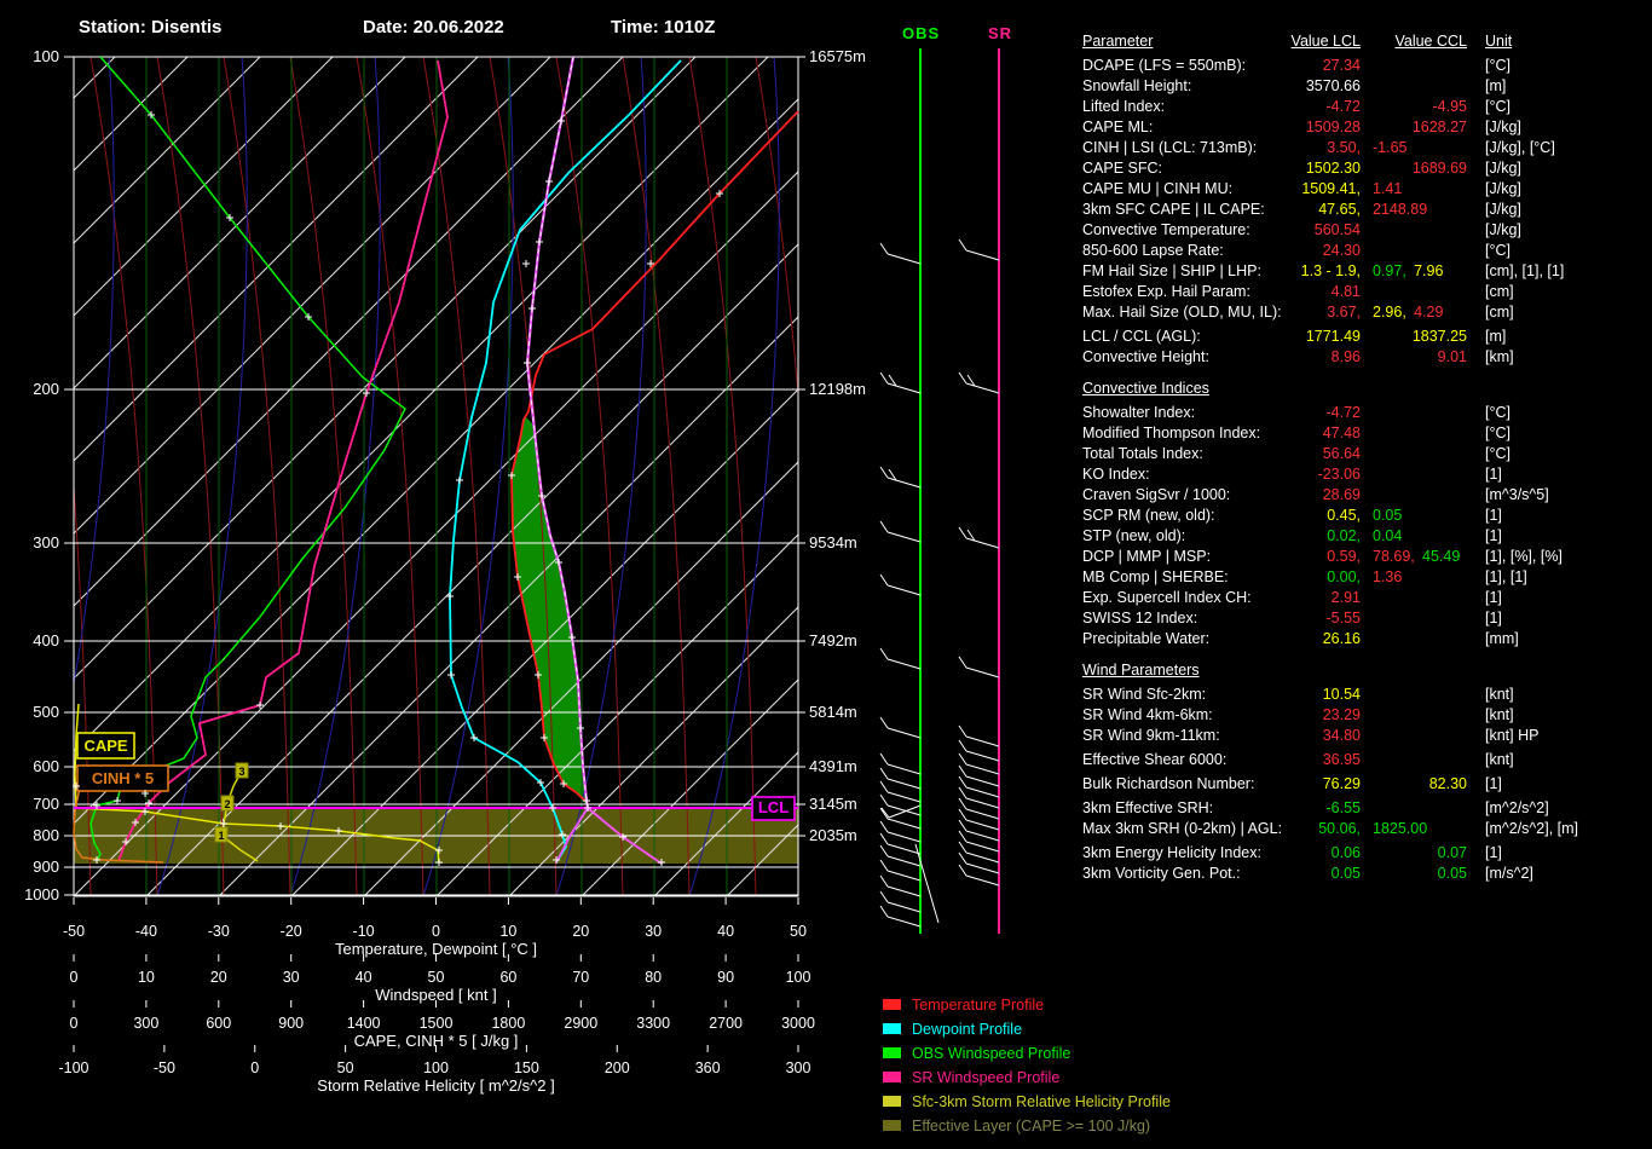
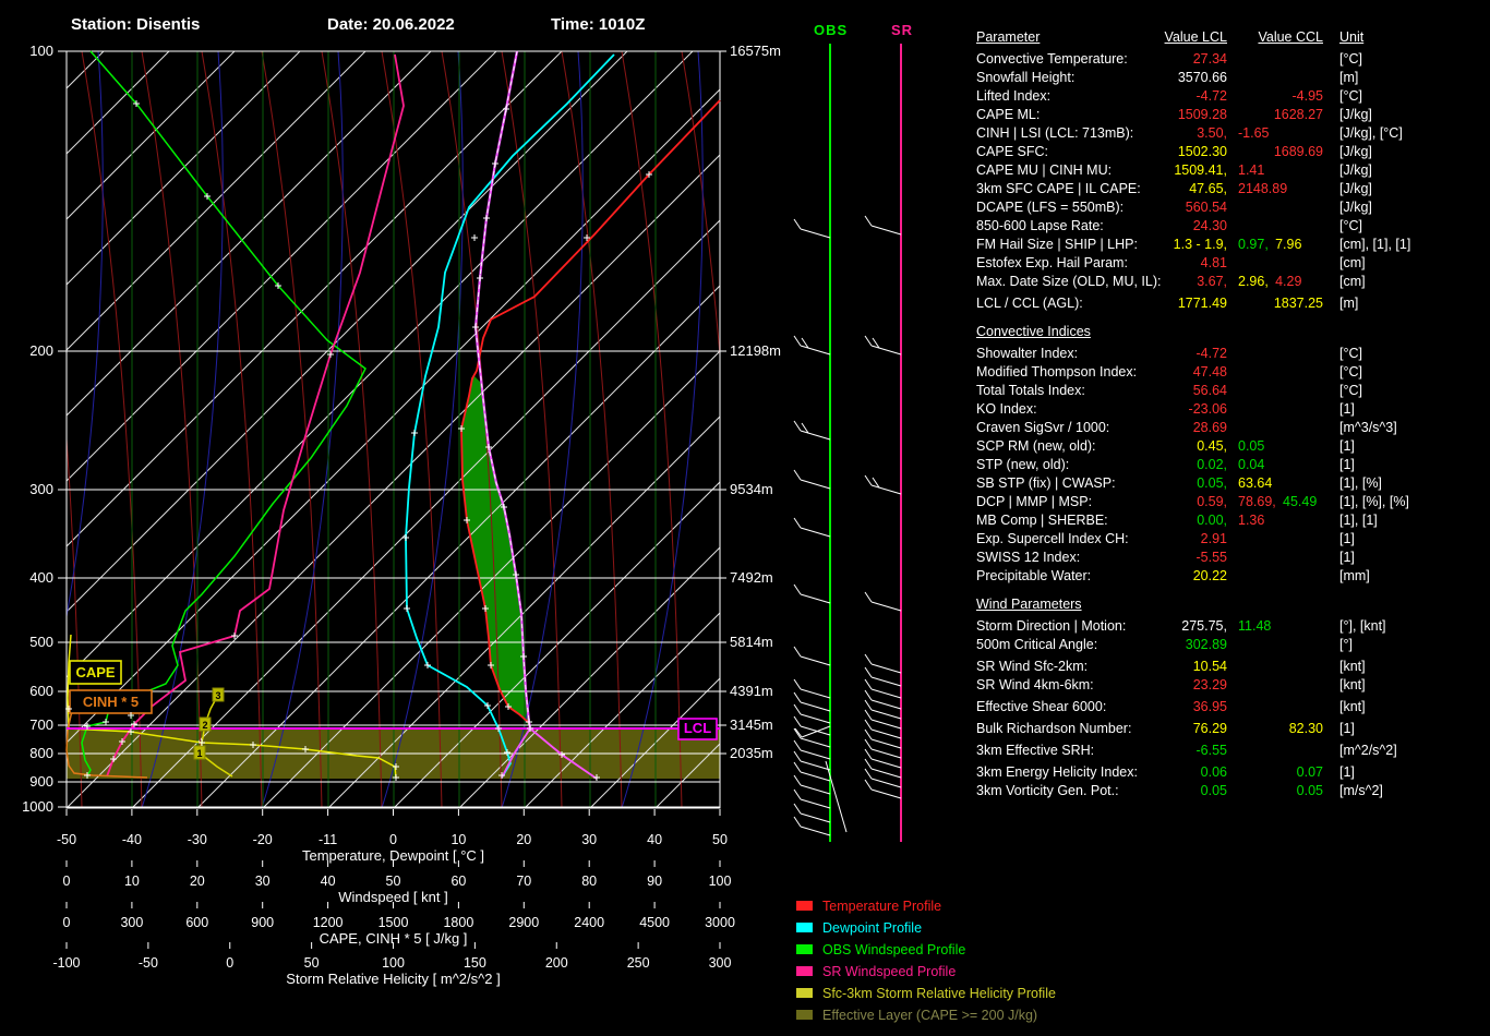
  Station: Disentis
  Date: 20.06.2022
  Time: 1010Z
  OBS
  SR
  100
  200
  300
  400
  500
  600
  700
  800
  900
  1000
  16575m
  12198m
  9534m
  7492m
  5814m
  4391m
  3145m
  2035m
  CAPE
  CINH * 5
  LCL
  1
  2
  3
  -50
  -40
  -30
  -20
- -10
+ -11
  0
  10
  20
  30
  40
  50
  Temperature, Dewpoint [ °C ]
  0
  10
  20
  30
  40
  50
  60
  70
  80
  90
  100
  Windspeed [ knt ]
  0
  300
  600
  900
- 1400
+ 1200
  1500
  1800
  2900
- 3300
+ 2400
- 2700
+ 4500
  3000
  CAPE, CINH * 5 [ J/kg ]
  -100
  -50
  0
  50
  100
  150
  200
- 360
+ 250
  300
  Storm Relative Helicity [ m^2/s^2 ]
  Parameter
  Value LCL
  Value CCL
  Unit
- DCAPE (LFS = 550mB):
+ Convective Temperature:
  27.34
  [°C]
  Snowfall Height:
  3570.66
  [m]
  Lifted Index:
  -4.72
  -4.95
  [°C]
  CAPE ML:
  1509.28
  1628.27
  [J/kg]
  CINH | LSI (LCL: 713mB):
  3.50,
  -1.65
  [J/kg], [°C]
  CAPE SFC:
  1502.30
  1689.69
  [J/kg]
  CAPE MU | CINH MU:
  1509.41,
  1.41
  [J/kg]
  3km SFC CAPE | IL CAPE:
  47.65,
  2148.89
  [J/kg]
- Convective Temperature:
+ DCAPE (LFS = 550mB):
  560.54
  [J/kg]
  850-600 Lapse Rate:
  24.30
  [°C]
  FM Hail Size | SHIP | LHP:
  1.3 - 1.9,
  0.97, 7.96
  [cm], [1], [1]
  Estofex Exp. Hail Param:
  4.81
  [cm]
- Max. Hail Size (OLD, MU, IL):
+ Max. Date Size (OLD, MU, IL):
  3.67,
  2.96, 4.29
  [cm]
  LCL / CCL (AGL):
  1771.49
  1837.25
  [m]
- Convective Height:
- 8.96
- 9.01
- [km]
  Convective Indices
  Showalter Index:
  -4.72
  [°C]
  Modified Thompson Index:
  47.48
  [°C]
  Total Totals Index:
  56.64
  [°C]
  KO Index:
  -23.06
  [1]
  Craven SigSvr / 1000:
  28.69
- [m^3/s^5]
+ [m^3/s^3]
  SCP RM (new, old):
  0.45,
  0.05
  [1]
  STP (new, old):
  0.02,
  0.04
  [1]
+ SB STP (fix) | CWASP:
+ 0.05,
+ 63.64
+ [1], [%]
  DCP | MMP | MSP:
  0.59,
  78.69, 45.49
  [1], [%], [%]
  MB Comp | SHERBE:
  0.00,
  1.36
  [1], [1]
  Exp. Supercell Index CH:
  2.91
  [1]
  SWISS 12 Index:
  -5.55
  [1]
  Precipitable Water:
- 26.16
+ 20.22
  [mm]
  Wind Parameters
+ Storm Direction | Motion:
+ 275.75,
+ 11.48
+ [°], [knt]
+ 500m Critical Angle:
+ 302.89
+ [°]
  SR Wind Sfc-2km:
  10.54
  [knt]
  SR Wind 4km-6km:
  23.29
  [knt]
- SR Wind 9km-11km:
- 34.80
- [knt] HP
  Effective Shear 6000:
  36.95
  [knt]
  Bulk Richardson Number:
  76.29
  82.30
  [1]
  3km Effective SRH:
  -6.55
  [m^2/s^2]
- Max 3km SRH (0-2km) | AGL:
- 50.06,
- 1825.00
- [m^2/s^2], [m]
  3km Energy Helicity Index:
  0.06
  0.07
  [1]
  3km Vorticity Gen. Pot.:
  0.05
  0.05
  [m/s^2]
  Temperature Profile
  Dewpoint Profile
  OBS Windspeed Profile
  SR Windspeed Profile
  Sfc-3km Storm Relative Helicity Profile
- Effective Layer (CAPE >= 100 J/kg)
+ Effective Layer (CAPE >= 200 J/kg)
